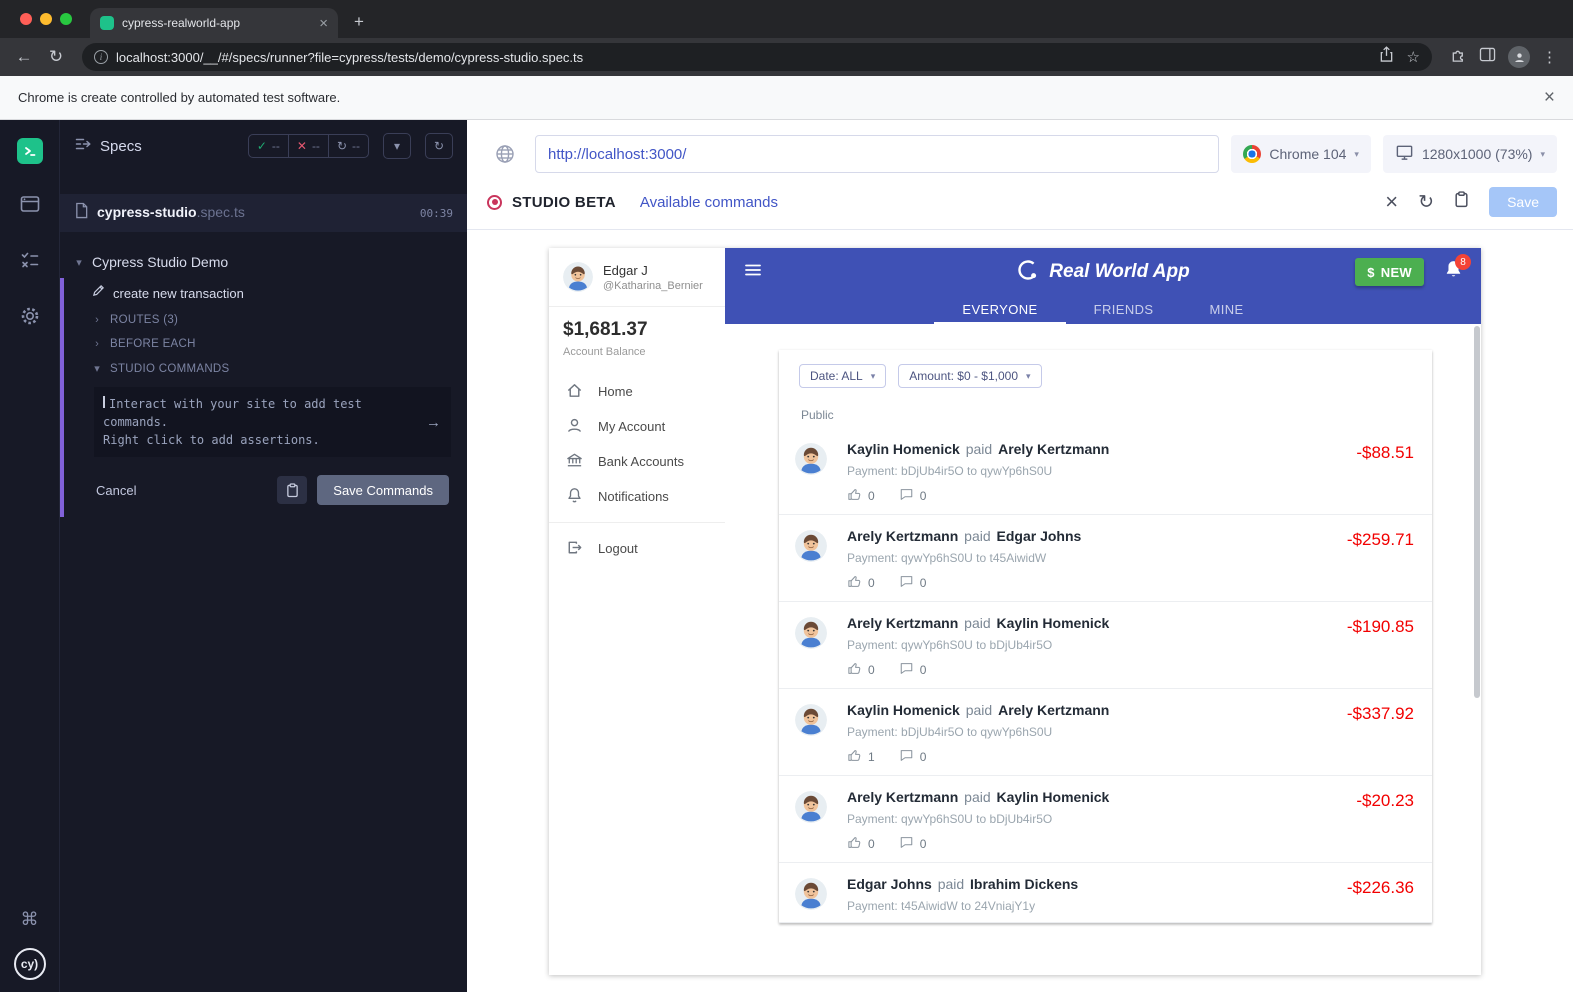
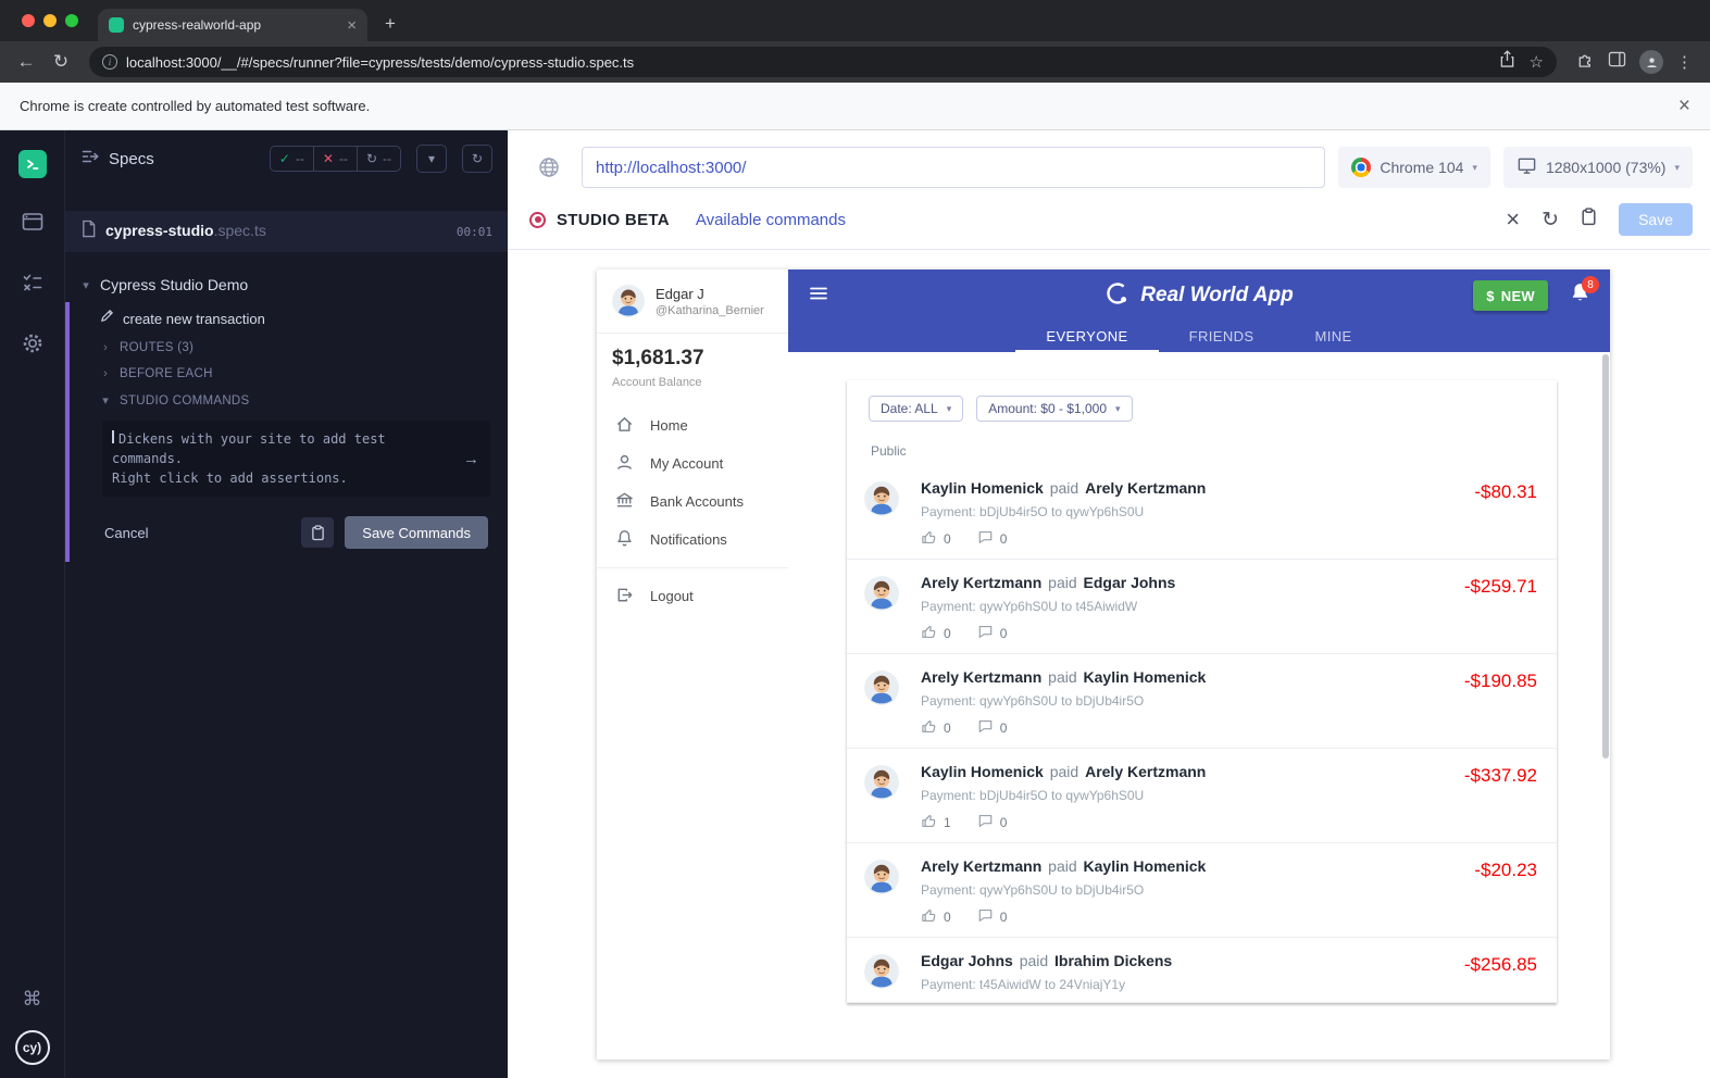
  cypress-realworld-app
  ×
  +
  ←
  ↻
  i
  localhost:3000/__/#/specs/runner?file=cypress/tests/demo/cypress-studio.spec.ts
  ☆
  ⋮
  Chrome is create controlled by automated test software.
  ×
  ⌘
  cy)
  Specs
  ✓
  --
  ✕
  --
  ↻
  --
  ▾
  ↻
  cypress-studio.spec.ts
- 00:39
+ 00:01
  ▾
  Cypress Studio Demo
  create new transaction
  ›
  ROUTES (3)
  ›
  BEFORE EACH
  ▾
  STUDIO COMMANDS
- Interact with your site to add test commands.
+ Dickens with your site to add test commands.
  Right click to add assertions.
  →
  Cancel
  Save Commands
  http://localhost:3000/
  Chrome 104
  ▾
  1280x1000 (73%)
  ▾
  STUDIO BETA
  Available commands
  ×
  ↻
  Save
  Edgar J
  @Katharina_Bernier
  $1,681.37
  Account Balance
  Home
  My Account
  Bank Accounts
  Notifications
  Logout
  Real World App
  $
  NEW
  8
  EVERYONE
  FRIENDS
  MINE
  Date: ALL
  ▾
  Amount: $0 - $1,000
  ▾
  Public
  Kaylin Homenick paid Arely Kertzmann
  Payment: bDjUb4ir5O to qywYp6hS0U
  0
  0
- -$88.51
+ -$80.31
  Arely Kertzmann paid Edgar Johns
  Payment: qywYp6hS0U to t45AiwidW
  0
  0
  -$259.71
  Arely Kertzmann paid Kaylin Homenick
  Payment: qywYp6hS0U to bDjUb4ir5O
  0
  0
  -$190.85
  Kaylin Homenick paid Arely Kertzmann
  Payment: bDjUb4ir5O to qywYp6hS0U
  1
  0
  -$337.92
  Arely Kertzmann paid Kaylin Homenick
  Payment: qywYp6hS0U to bDjUb4ir5O
  0
  0
  -$20.23
  Edgar Johns paid Ibrahim Dickens
  Payment: t45AiwidW to 24VniajY1y
- -$226.36
+ -$256.85
